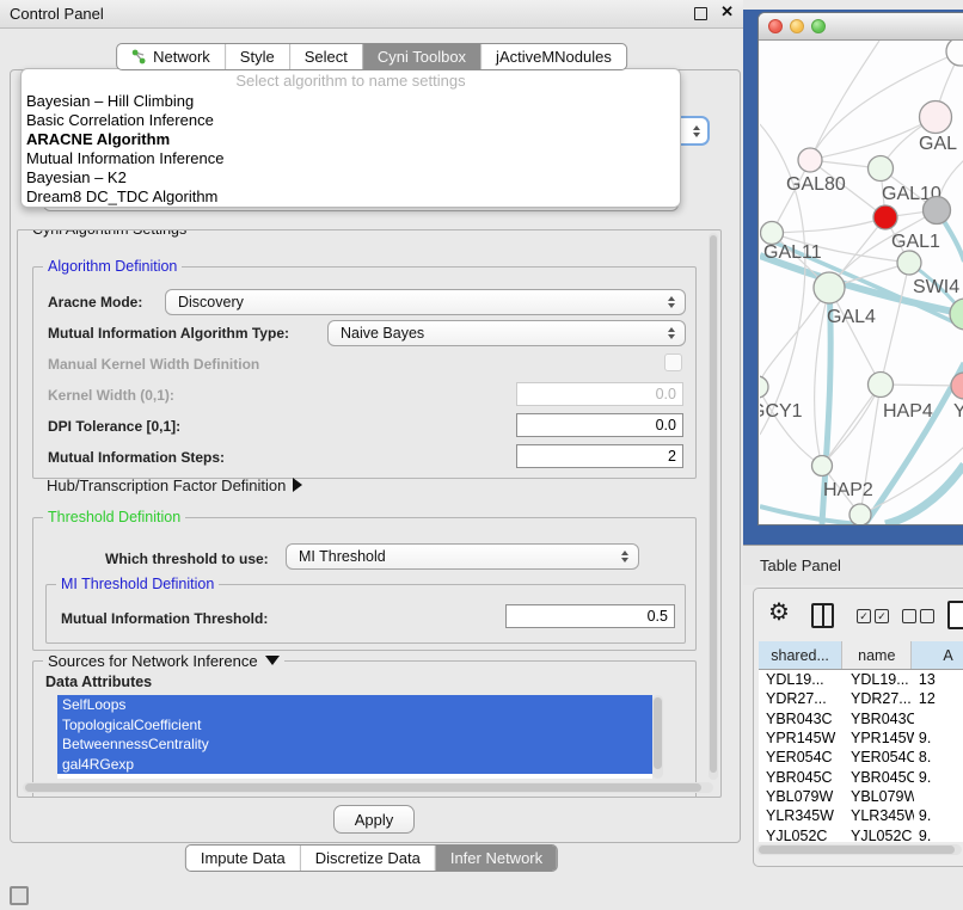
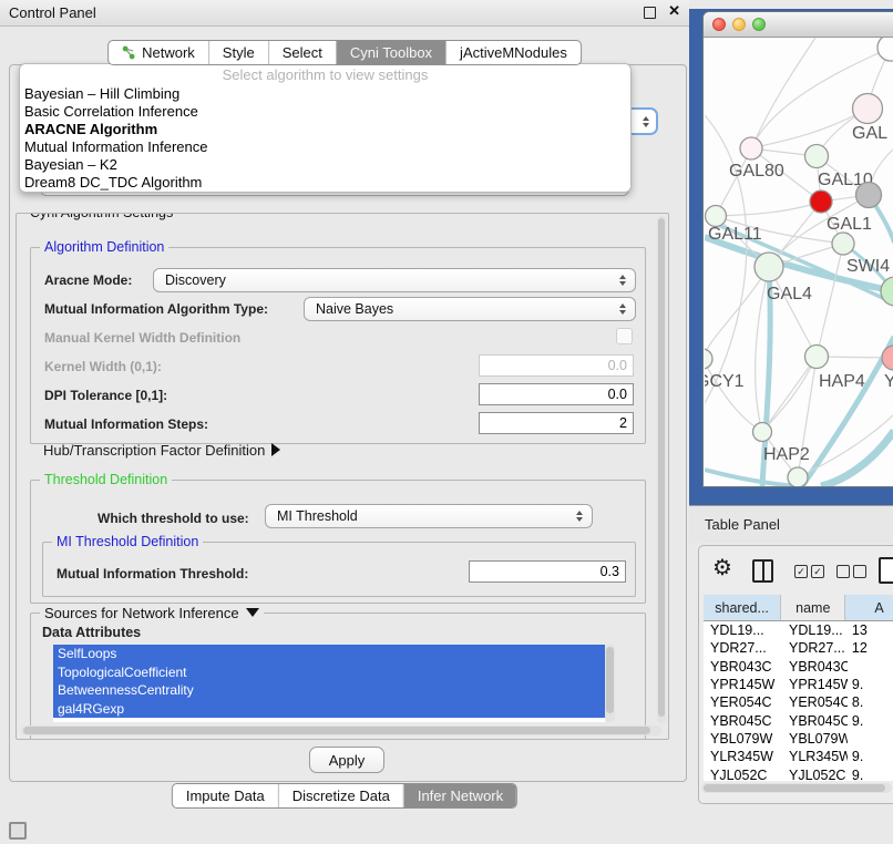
  Control Panel
  ✕
  Network
  Style
  Select
  Cyni Toolbox
  jActiveMNodules
- Select algorithm to name settings
+ Select algorithm to view settings
  Bayesian – Hill Climbing
  Basic Correlation Inference
  ARACNE Algorithm
  Mutual Information Inference
  Bayesian – K2
  Dream8 DC_TDC Algorithm
  Algorithm Definition
  Aracne Mode:
  Discovery
  Mutual Information Algorithm Type:
  Naive Bayes
  Manual Kernel Width Definition
  Kernel Width (0,1):
  0.0
  DPI Tolerance [0,1]:
  0.0
  Mutual Information Steps:
  2
  Hub/Transcription Factor Definition
  Threshold Definition
  Which threshold to use:
  MI Threshold
  MI Threshold Definition
  Mutual Information Threshold:
- 0.5
+ 0.3
  Sources for Network Inference
  Data Attributes
  SelfLoops
  TopologicalCoefficient
  BetweennessCentrality
  gal4RGexp
  Apply
  Impute Data
  Discretize Data
  Infer Network
  GAL
  GAL80
  GAL10
  GAL1
  GAL11
  SWI4
  GAL4
  CY1
  HAP4
  Y
  HAP2
  Table Panel
  ⚙
  ✓
  ✓
  shared...
  name
  A
  YDL19...
  YDL19...
  13
  YDR27...
  YDR27...
  12
  YBR043C
  YBR043C
  YPR145W
  YPR145W
  9.
  YER054C
  YER054C
  8.
  YBR045C
  YBR045C
  9.
  YBL079W
  YBL079W
  YLR345W
  YLR345W
  9.
  YJL052C
  YJL052C
  9.
